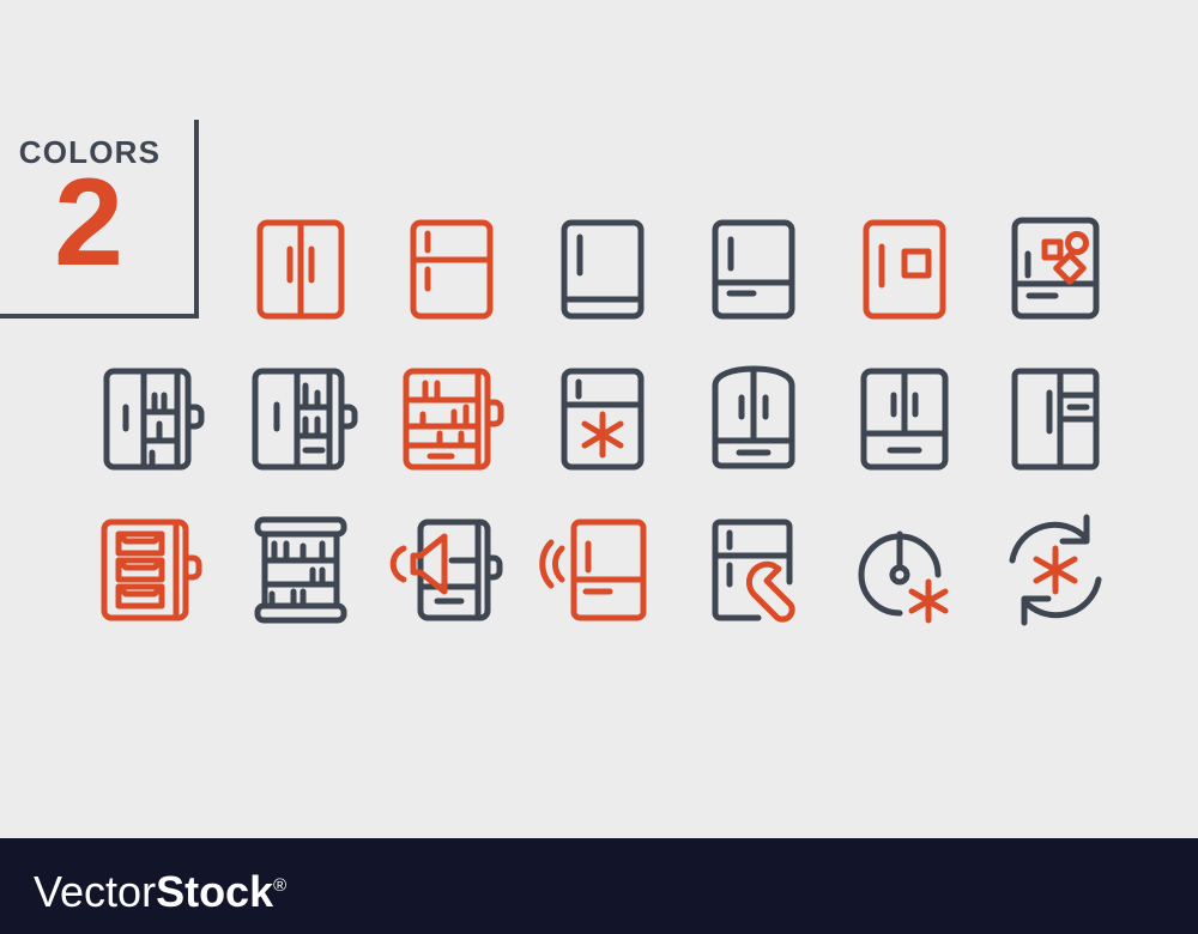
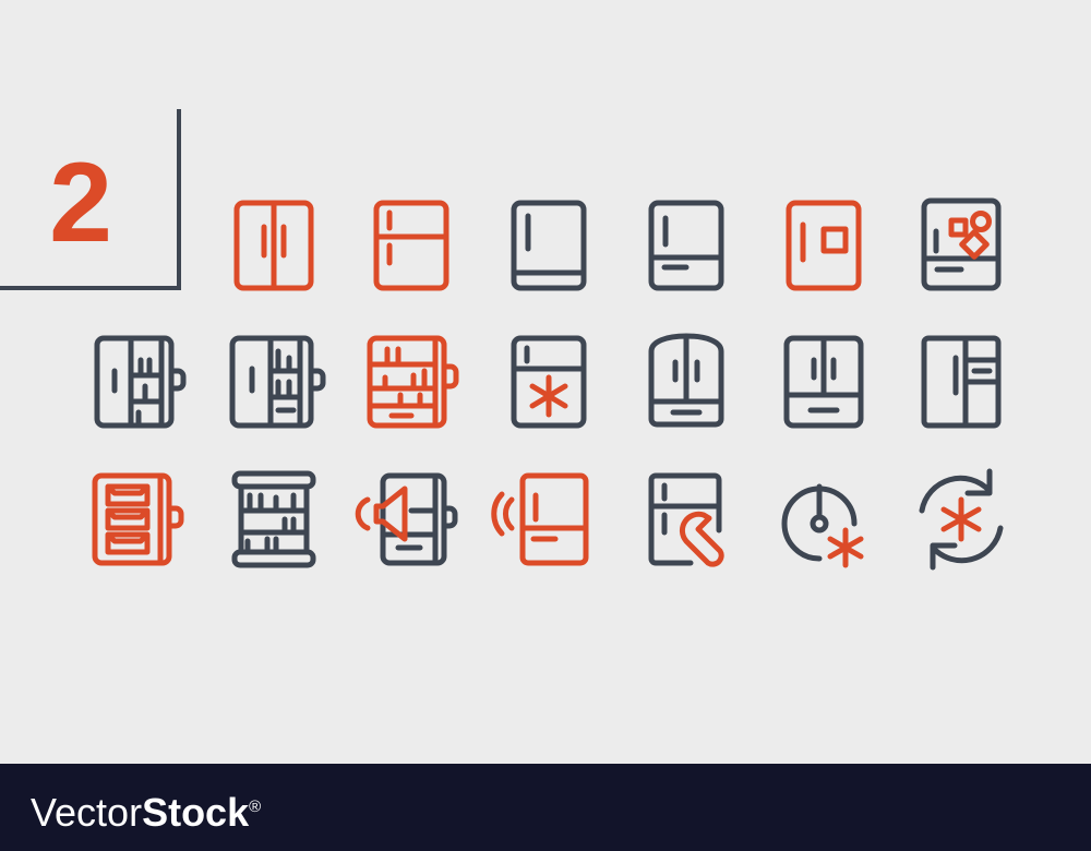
- COLORS
  2
  VectorStock®
